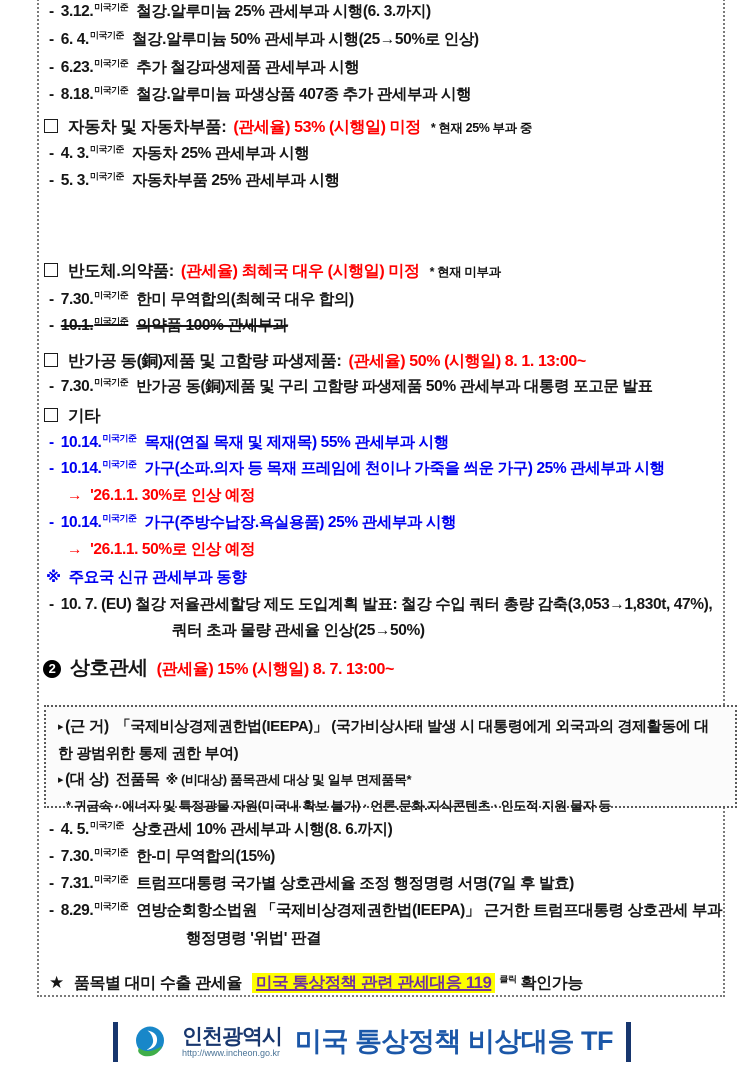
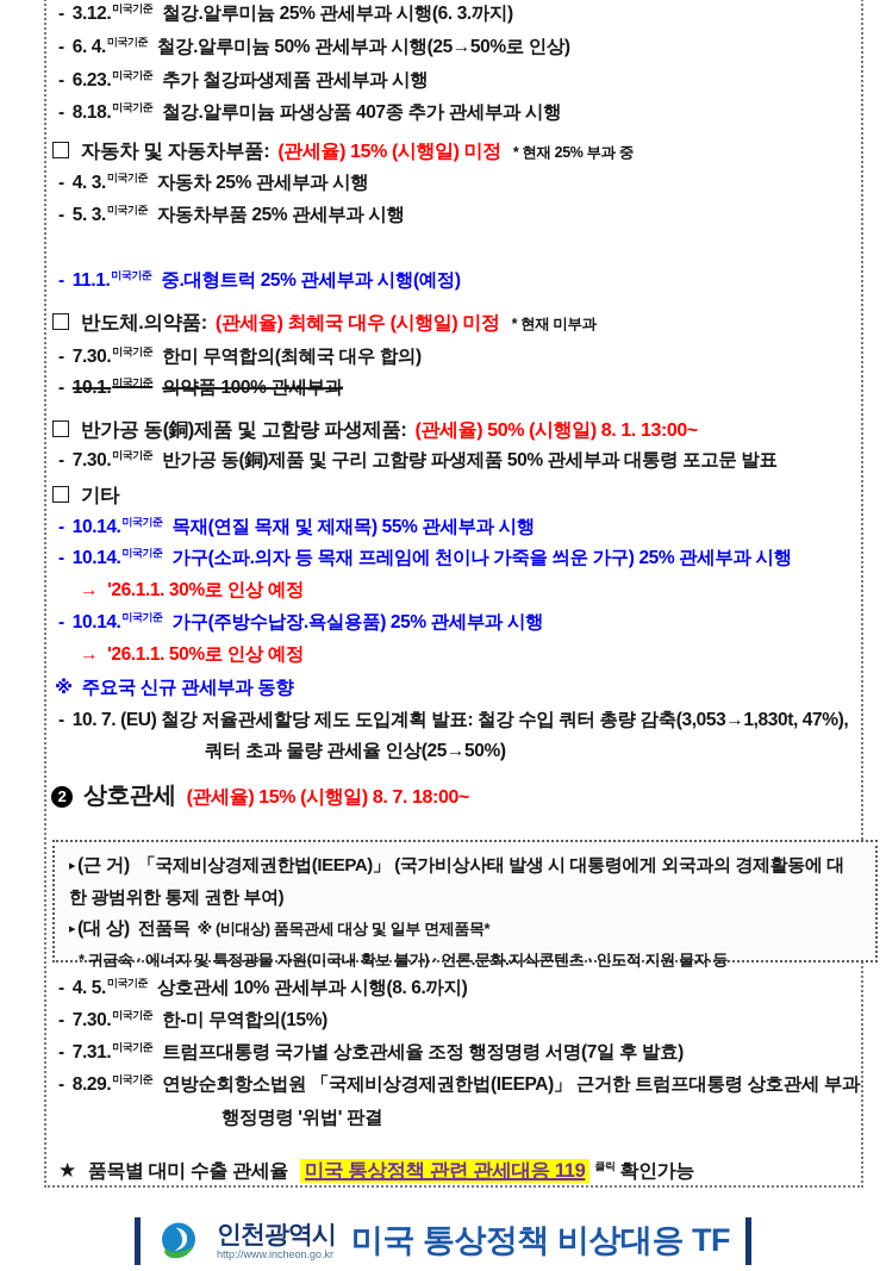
  - 3.12.미국기준 철강.알루미늄 25% 관세부과 시행(6. 3.까지)
  - 6. 4.미국기준 철강.알루미늄 50% 관세부과 시행(25→50%로 인상)
  - 6.23.미국기준 추가 철강파생제품 관세부과 시행
  - 8.18.미국기준 철강.알루미늄 파생상품 407종 추가 관세부과 시행
- 자동차 및 자동차부품: (관세율) 53% (시행일) 미정 * 현재 25% 부과 중
+ 자동차 및 자동차부품: (관세율) 15% (시행일) 미정 * 현재 25% 부과 중
  - 4. 3.미국기준 자동차 25% 관세부과 시행
  - 5. 3.미국기준 자동차부품 25% 관세부과 시행
+ - 11.1.미국기준 중.대형트럭 25% 관세부과 시행(예정)
  반도체.의약품: (관세율) 최혜국 대우 (시행일) 미정 * 현재 미부과
  - 7.30.미국기준 한미 무역합의(최혜국 대우 합의)
  - 10.1.미국기준 의약품 100% 관세부과
  반가공 동(銅)제품 및 고함량 파생제품: (관세율) 50% (시행일) 8. 1. 13:00~
  - 7.30.미국기준 반가공 동(銅)제품 및 구리 고함량 파생제품 50% 관세부과 대통령 포고문 발표
  기타
  - 10.14.미국기준 목재(연질 목재 및 제재목) 55% 관세부과 시행
  - 10.14.미국기준 가구(소파.의자 등 목재 프레임에 천이나 가죽을 씌운 가구) 25% 관세부과 시행
  → '26.1.1. 30%로 인상 예정
  - 10.14.미국기준 가구(주방수납장.욕실용품) 25% 관세부과 시행
  → '26.1.1. 50%로 인상 예정
  ※ 주요국 신규 관세부과 동향
  - 10. 7. (EU) 철강 저율관세할당 제도 도입계획 발표: 철강 수입 쿼터 총량 감축(3,053→1,830t, 47%),
  쿼터 초과 물량 관세율 인상(25→50%)
- 2 상호관세 (관세율) 15% (시행일) 8. 7. 13:00~
+ 2 상호관세 (관세율) 15% (시행일) 8. 7. 18:00~
  ▸ (근 거) 「국제비상경제권한법(IEEPA)」 (국가비상사태 발생 시 대통령에게 외국과의 경제활동에 대한 광범위한 통제 권한 부여)
  ▸ (대 상) 전품목 ※ (비대상) 품목관세 대상 및 일부 면제품목*
  * 귀금속 · 에너지 및 특정광물 자원(미국내 확보 불가) · 언론.문화.지식콘텐츠 · 인도적 지원 물자 등
  - 4. 5.미국기준 상호관세 10% 관세부과 시행(8. 6.까지)
  - 7.30.미국기준 한-미 무역합의(15%)
  - 7.31.미국기준 트럼프대통령 국가별 상호관세율 조정 행정명령 서명(7일 후 발효)
  - 8.29.미국기준 연방순회항소법원 「국제비상경제권한법(IEEPA)」 근거한 트럼프대통령 상호관세 부과
  행정명령 '위법' 판결
  ★ 품목별 대미 수출 관세율 미국 통상정책 관련 관세대응 119 클릭 확인가능
  인천광역시
  http://www.incheon.go.kr
  미국 통상정책 비상대응 TF
